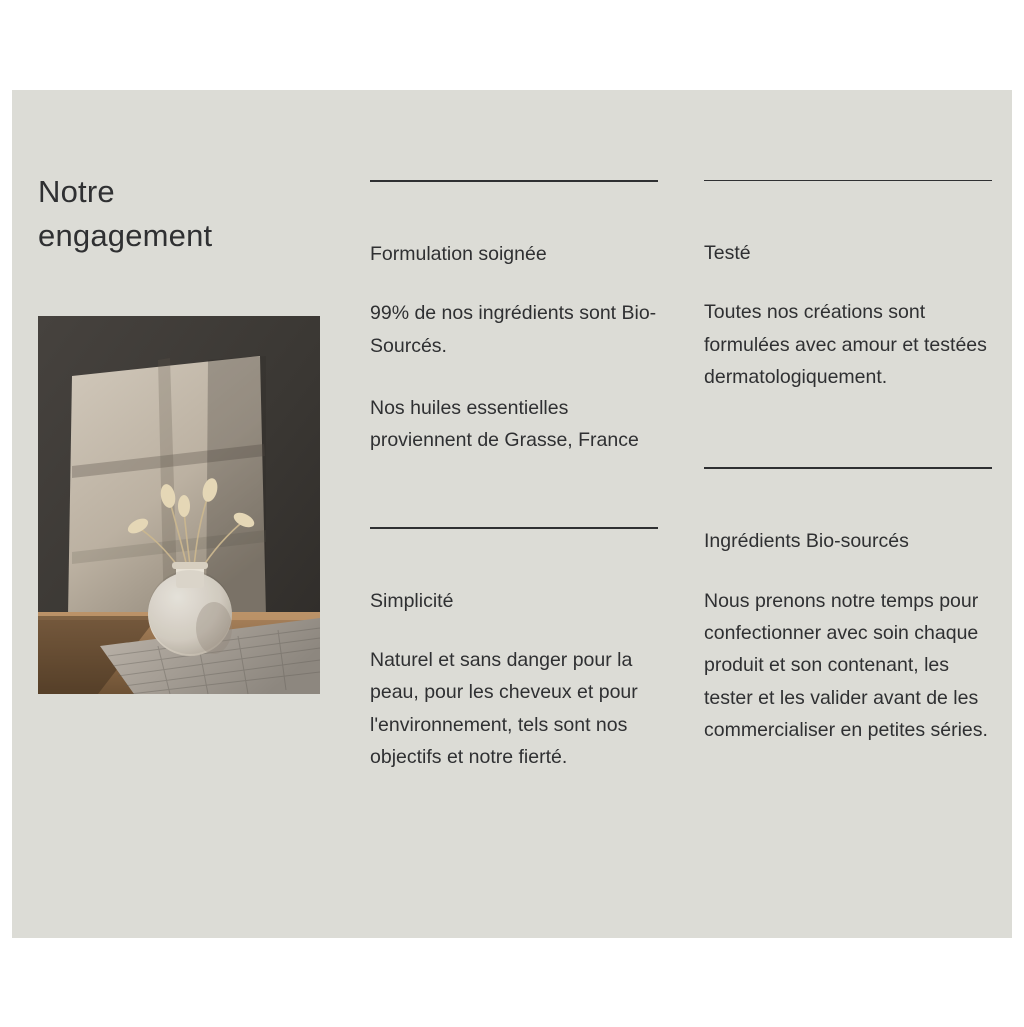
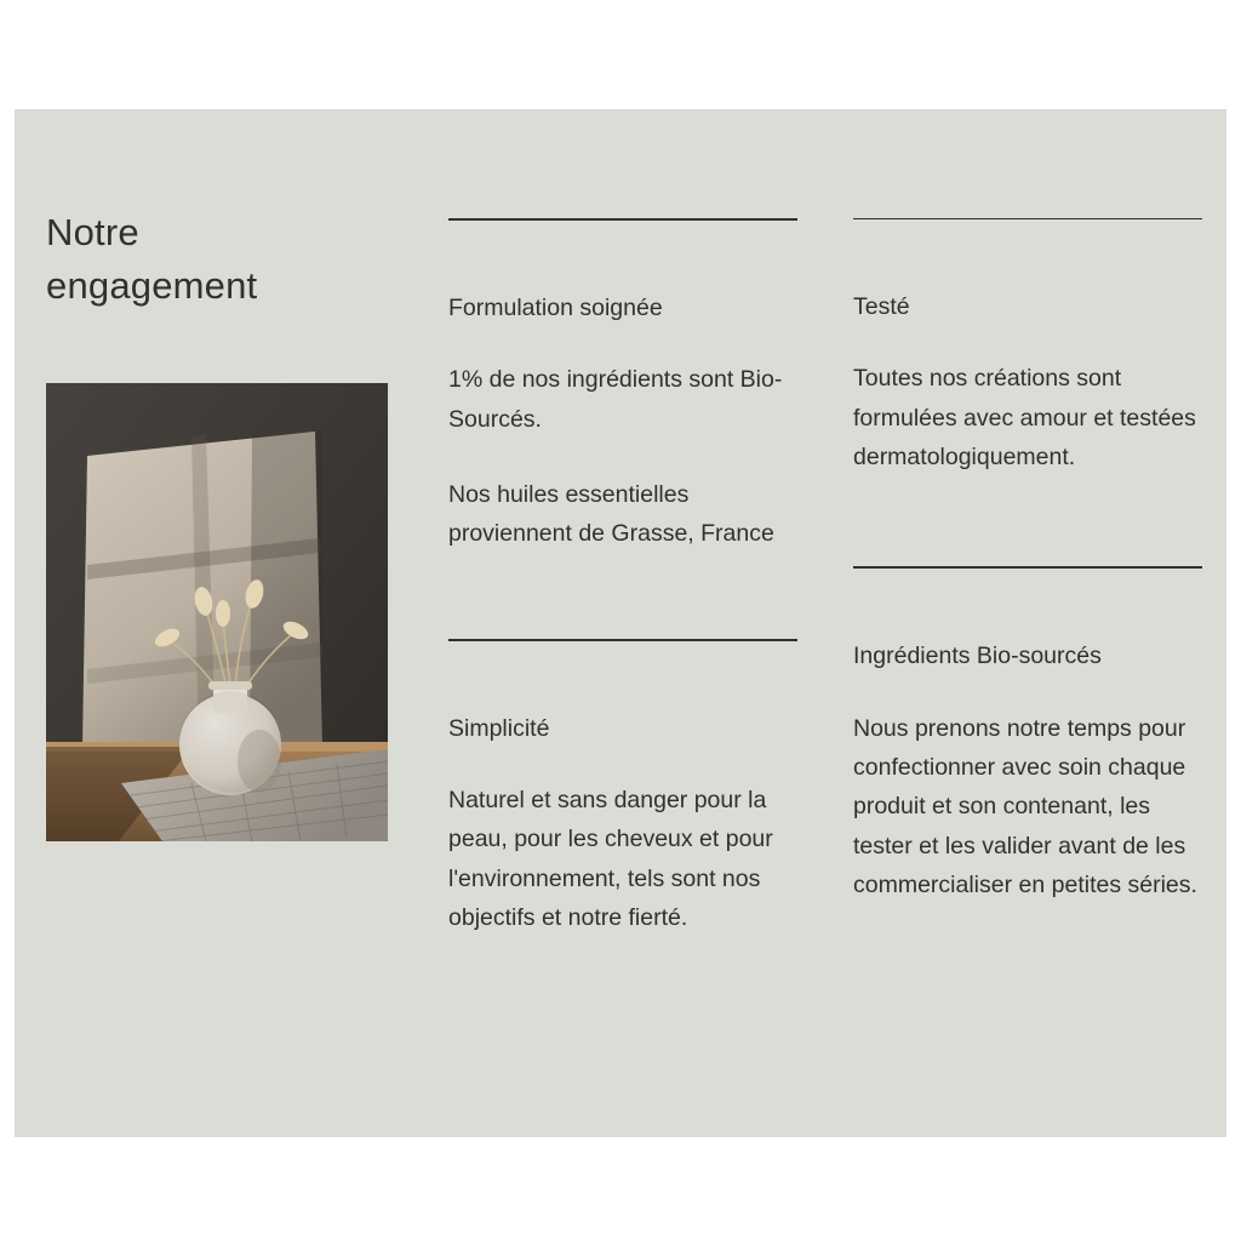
  Notre
  engagement
  Formulation soignée
- 99% de nos ingrédients sont Bio-Sourcés.
+ 1% de nos ingrédients sont Bio-Sourcés.
  Nos huiles essentielles proviennent de Grasse, France
  Simplicité
  Naturel et sans danger pour la peau, pour les cheveux et pour l'environnement, tels sont nos objectifs et notre fierté.
  Testé
  Toutes nos créations sont formulées avec amour et testées dermatologiquement.
  Ingrédients Bio-sourcés
  Nous prenons notre temps pour confectionner avec soin chaque produit et son contenant, les tester et les valider avant de les commercialiser en petites séries.
